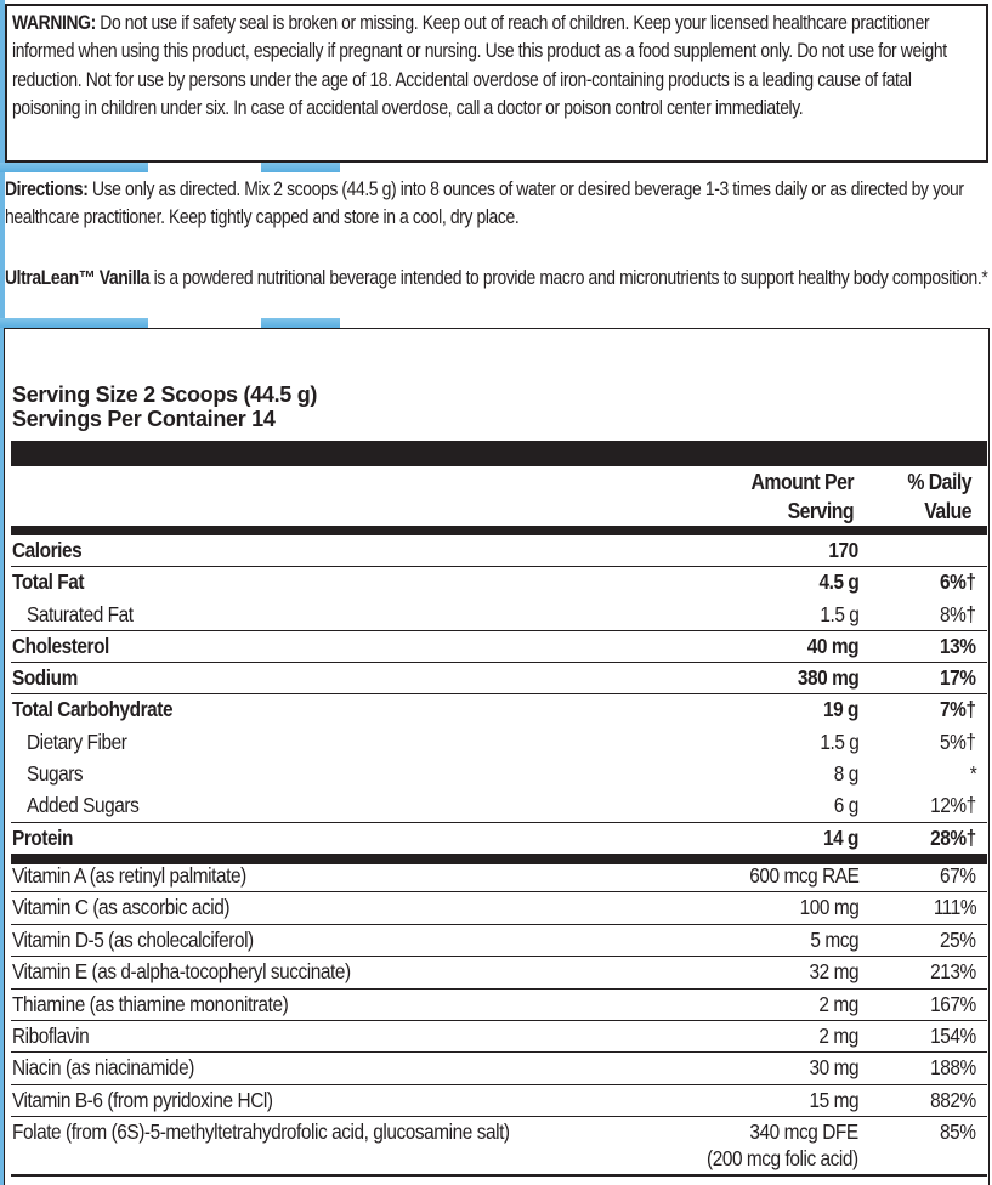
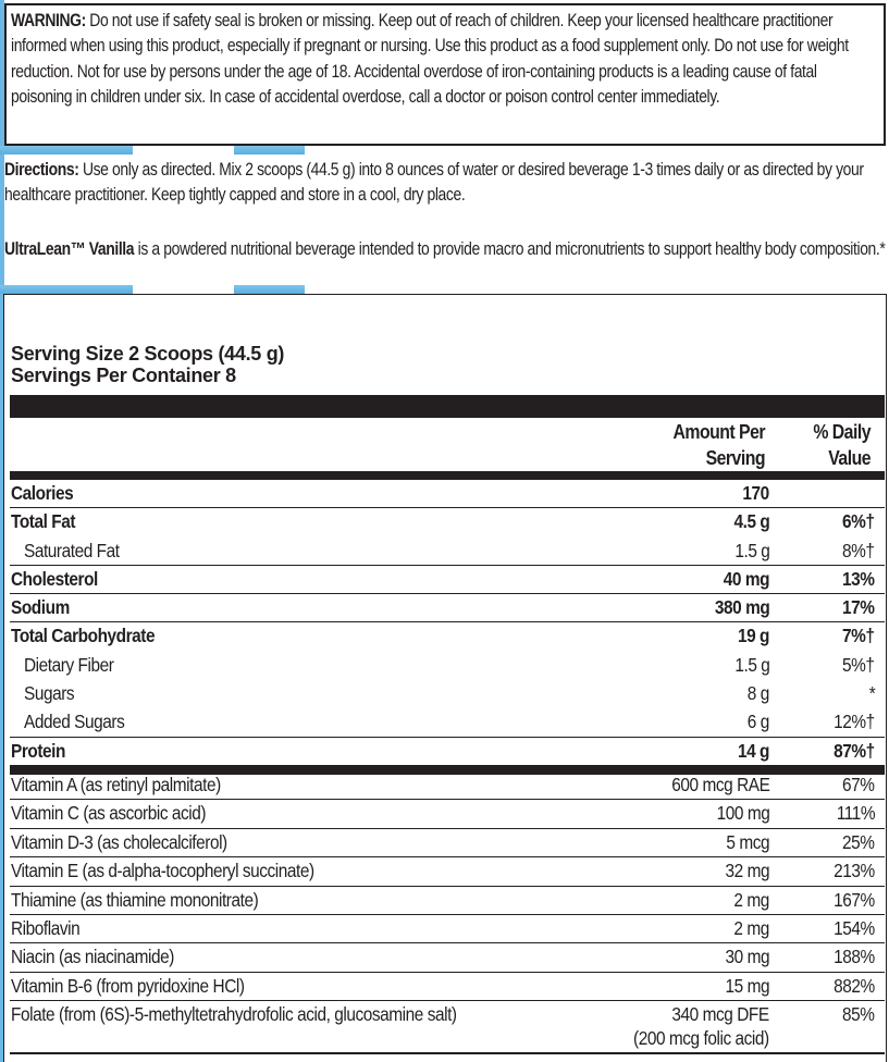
  WARNING: Do not use if safety seal is broken or missing. Keep out of reach of children. Keep your licensed healthcare practitioner informed when using this product, especially if pregnant or nursing. Use this product as a food supplement only. Do not use for weight reduction. Not for use by persons under the age of 18. Accidental overdose of iron-containing products is a leading cause of fatal poisoning in children under six. In case of accidental overdose, call a doctor or poison control center immediately.
  Directions: Use only as directed. Mix 2 scoops (44.5 g) into 8 ounces of water or desired beverage 1-3 times daily or as directed by your healthcare practitioner. Keep tightly capped and store in a cool, dry place.
  UltraLean™ Vanilla is a powdered nutritional beverage intended to provide macro and micronutrients to support healthy body composition.*
  Serving Size 2 Scoops (44.5 g)
- Servings Per Container 14
+ Servings Per Container 8
  Amount Per
  Serving
  % Daily
  Value
  Calories
  170
  Total Fat
  4.5 g
  6%†
  Saturated Fat
  1.5 g
  8%†
  Cholesterol
  40 mg
  13%
  Sodium
  380 mg
  17%
  Total Carbohydrate
  19 g
  7%†
  Dietary Fiber
  1.5 g
  5%†
  Sugars
  8 g
  *
  Added Sugars
  6 g
  12%†
  Protein
  14 g
- 28%†
+ 87%†
  Vitamin A (as retinyl palmitate)
  600 mcg RAE
  67%
  Vitamin C (as ascorbic acid)
  100 mg
  111%
- Vitamin D-5 (as cholecalciferol)
+ Vitamin D-3 (as cholecalciferol)
  5 mcg
  25%
  Vitamin E (as d-alpha-tocopheryl succinate)
  32 mg
  213%
  Thiamine (as thiamine mononitrate)
  2 mg
  167%
  Riboflavin
  2 mg
  154%
  Niacin (as niacinamide)
  30 mg
  188%
  Vitamin B-6 (from pyridoxine HCl)
  15 mg
  882%
  Folate (from (6S)-5-methyltetrahydrofolic acid, glucosamine salt)
  340 mcg DFE
  (200 mcg folic acid)
  85%
